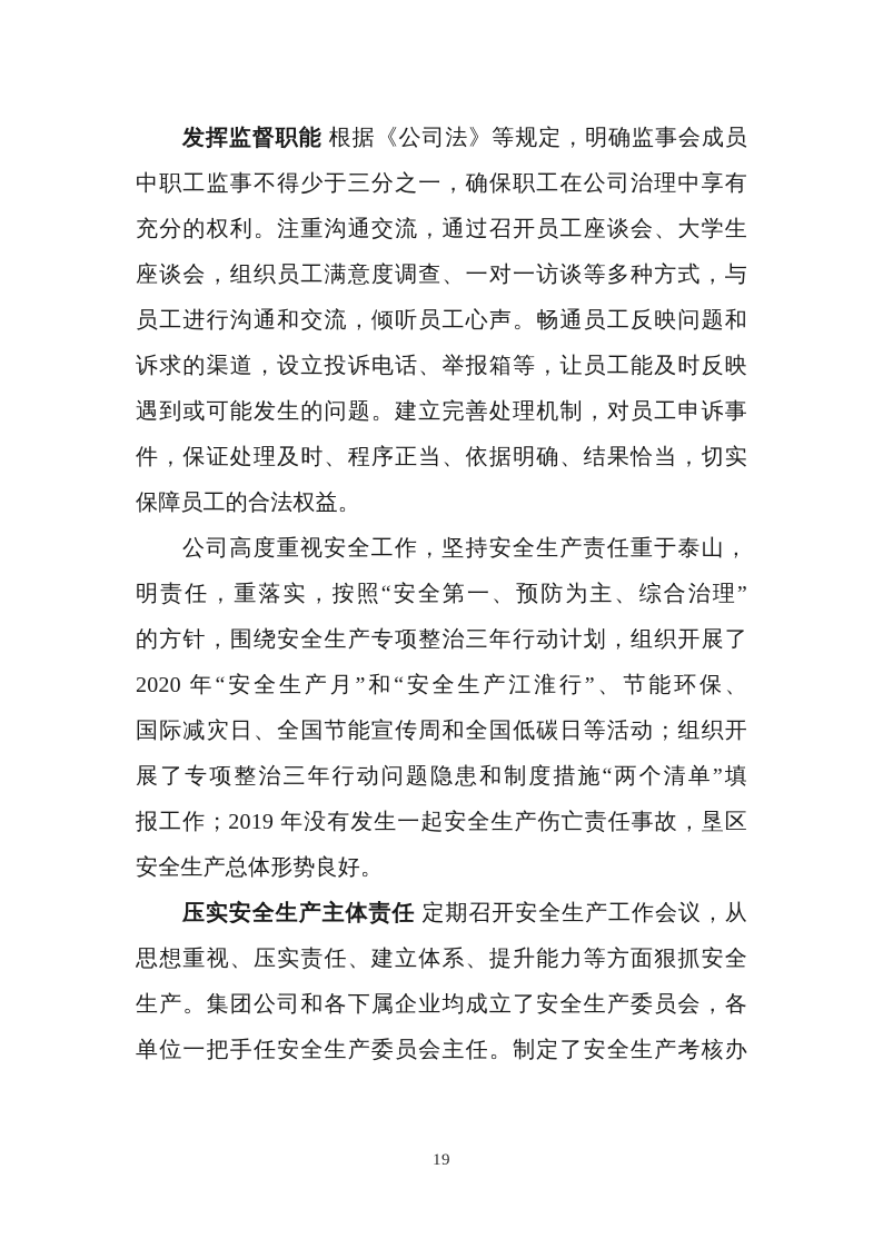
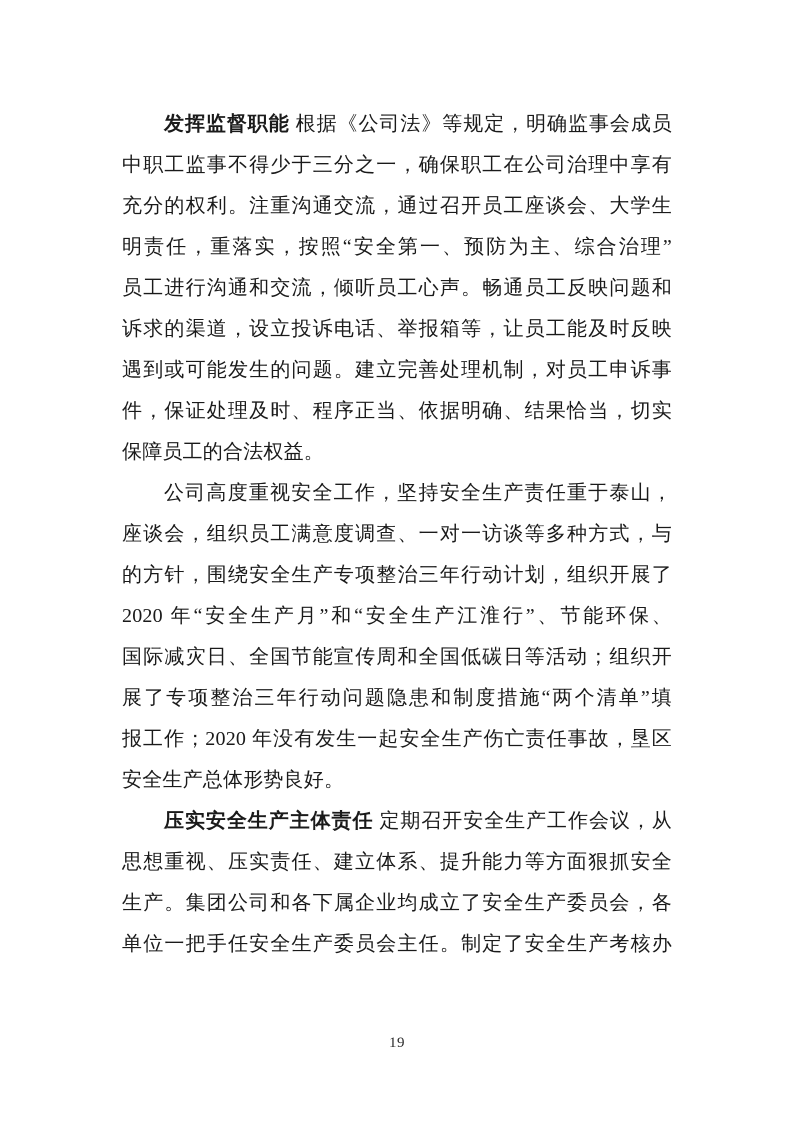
  发挥监督职能 根据《公司法》等规定，明确监事会成员
  中职工监事不得少于三分之一，确保职工在公司治理中享有
  充分的权利。注重沟通交流，通过召开员工座谈会、大学生
- 座谈会，组织员工满意度调查、一对一访谈等多种方式，与
+ 明责任，重落实，按照“安全第一、预防为主、综合治理”
  员工进行沟通和交流，倾听员工心声。畅通员工反映问题和
  诉求的渠道，设立投诉电话、举报箱等，让员工能及时反映
  遇到或可能发生的问题。建立完善处理机制，对员工申诉事
  件，保证处理及时、程序正当、依据明确、结果恰当，切实
  保障员工的合法权益。
  公司高度重视安全工作，坚持安全生产责任重于泰山，
- 明责任，重落实，按照“安全第一、预防为主、综合治理”
+ 座谈会，组织员工满意度调查、一对一访谈等多种方式，与
  的方针，围绕安全生产专项整治三年行动计划，组织开展了
  2020 年“安全生产月”和“安全生产江淮行”、节能环保、
  国际减灾日、全国节能宣传周和全国低碳日等活动；组织开
  展了专项整治三年行动问题隐患和制度措施“两个清单”填
- 报工作；2019 年没有发生一起安全生产伤亡责任事故，垦区
+ 报工作；2020 年没有发生一起安全生产伤亡责任事故，垦区
  安全生产总体形势良好。
  压实安全生产主体责任 定期召开安全生产工作会议，从
  思想重视、压实责任、建立体系、提升能力等方面狠抓安全
  生产。集团公司和各下属企业均成立了安全生产委员会，各
  单位一把手任安全生产委员会主任。制定了安全生产考核办
  19
